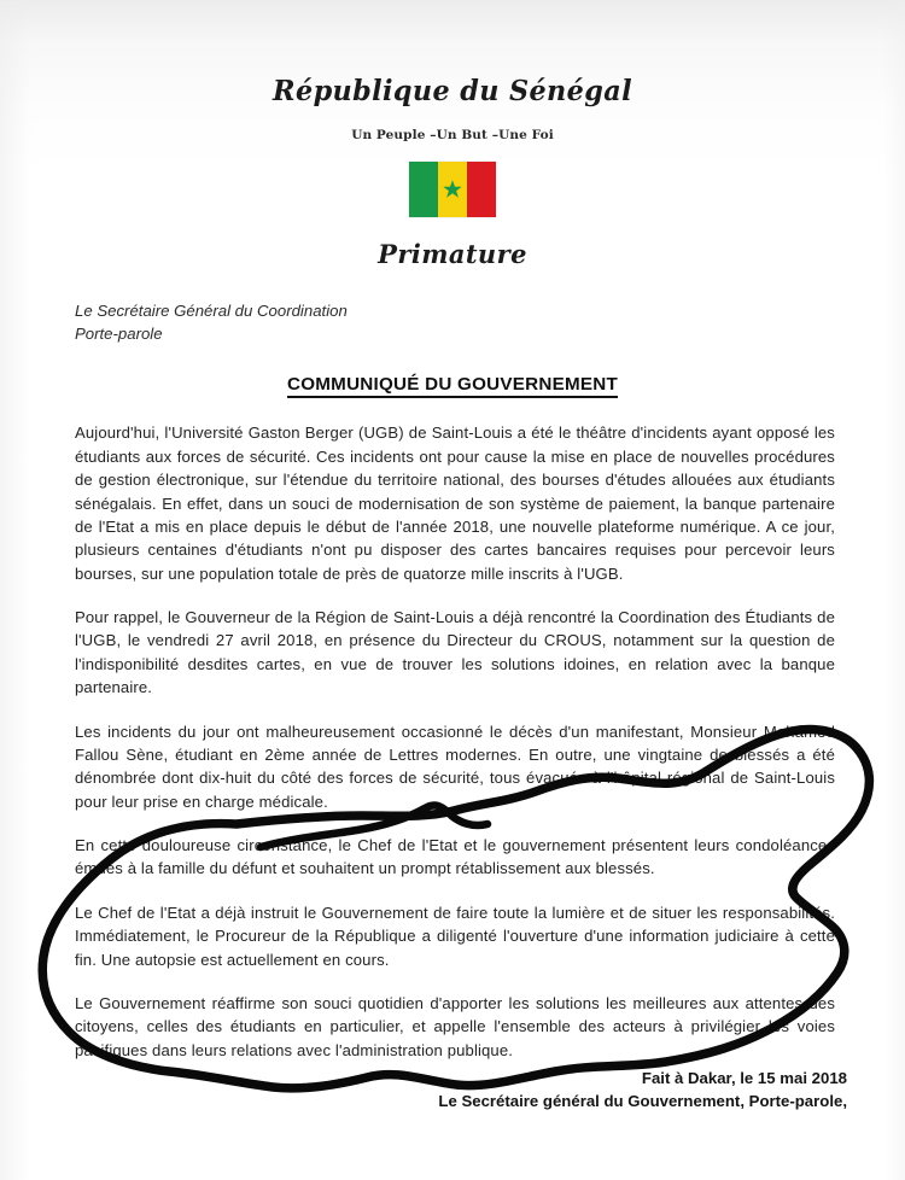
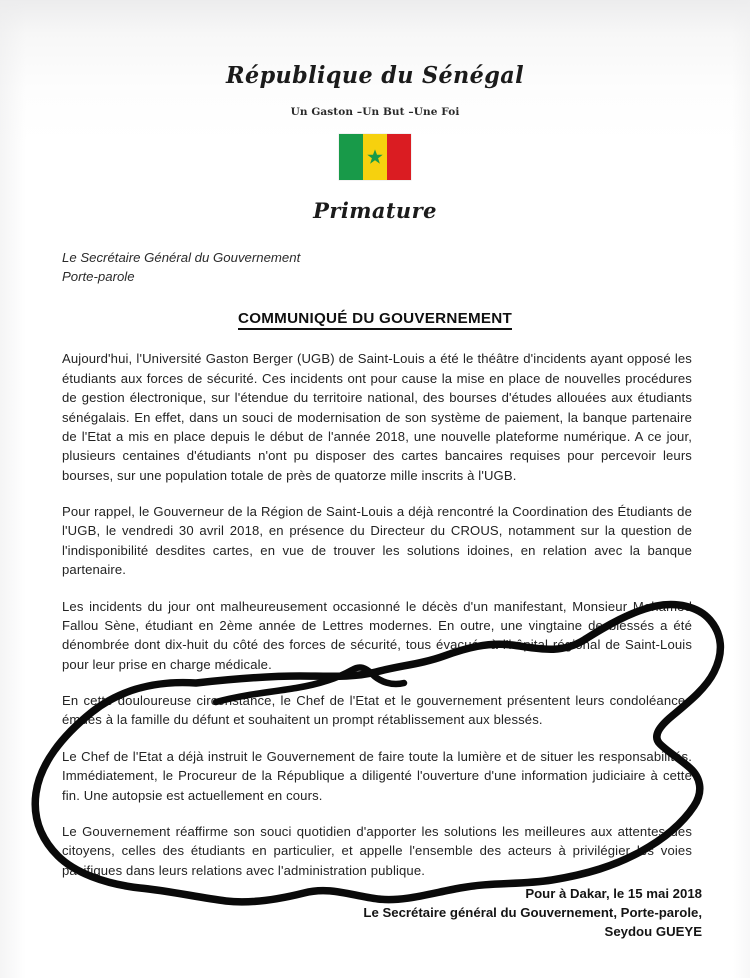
  République du Sénégal
- Un Peuple –Un But –Une Foi
+ Un Gaston –Un But –Une Foi
  Primature
- Le Secrétaire Général du Coordination
+ Le Secrétaire Général du Gouvernement
  Porte-parole
  COMMUNIQUÉ DU GOUVERNEMENT
  Aujourd'hui, l'Université Gaston Berger (UGB) de Saint-Louis a été le théâtre d'incidents ayant opposé les étudiants aux forces de sécurité. Ces incidents ont pour cause la mise en place de nouvelles procédures de gestion électronique, sur l'étendue du territoire national, des bourses d'études allouées aux étudiants sénégalais. En effet, dans un souci de modernisation de son système de paiement, la banque partenaire de l'Etat a mis en place depuis le début de l'année 2018, une nouvelle plateforme numérique. A ce jour, plusieurs centaines d'étudiants n'ont pu disposer des cartes bancaires requises pour percevoir leurs bourses, sur une population totale de près de quatorze mille inscrits à l'UGB.
- Pour rappel, le Gouverneur de la Région de Saint-Louis a déjà rencontré la Coordination des Étudiants de l'UGB, le vendredi 27 avril 2018, en présence du Directeur du CROUS, notamment sur la question de l'indisponibilité desdites cartes, en vue de trouver les solutions idoines, en relation avec la banque partenaire.
+ Pour rappel, le Gouverneur de la Région de Saint-Louis a déjà rencontré la Coordination des Étudiants de l'UGB, le vendredi 30 avril 2018, en présence du Directeur du CROUS, notamment sur la question de l'indisponibilité desdites cartes, en vue de trouver les solutions idoines, en relation avec la banque partenaire.
  Les incidents du jour ont malheureusement occasionné le décès d'un manifestant, Monsieur M Fallou Sène, étudiant en 2ème année de Lettres modernes. En outre, une vingtaine delessés a été dénombrée dont dix-huit du côté des forces de sécurité, tous évacal rnal de Saint-Louis pour leur prise en charge médicale.
  En cet douloureuse cirtance, le Chef de l'Etat et le gouvernement présentent leurs condoléance émes à la famille du défunt et souhaitent un prompt rétablissement aux blessés.
  Le Chef de l'Etat a déjà instruit le Gouvernement de faire toute la lumière et de situer les responsabilis. Immédiatement, le Procureur de la République a diligenté l'ouverture d'une information judiciaire à cette fin. Une autopsie est actuellement en cours.
  Le Gouvernement réaffirme son souci quotidien d'apporter les solutions les meilleures aux attenteses citoyens, celles des étudiants en particulier, et appelle l'ensemble des acteurs à privilégiers voies pfiques dans leurs relations avec l'administration publique.
- Fait à Dakar, le 15 mai 2018
+ Pour à Dakar, le 15 mai 2018
  Le Secrétaire général du Gouvernement, Porte-parole,
+ Seydou GUEYE
